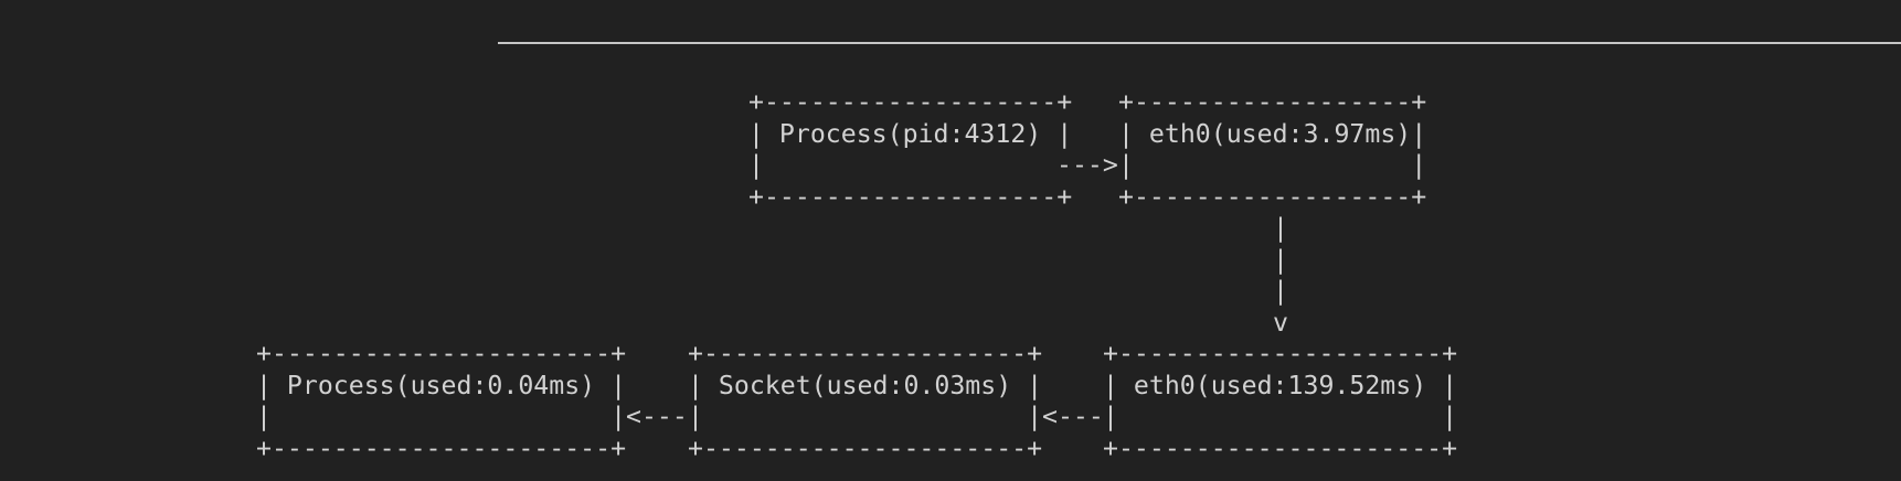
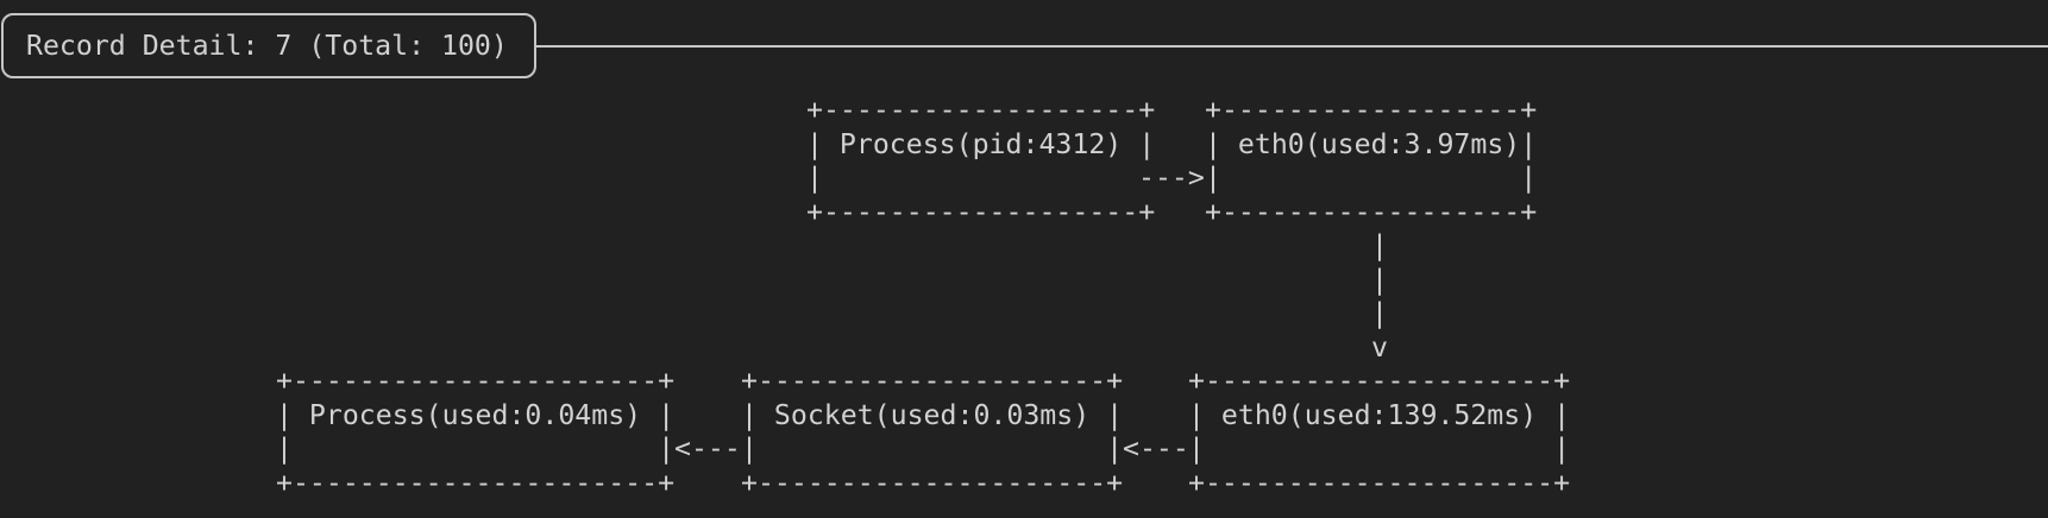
+ Record Detail: 7 (Total: 100)
  +-------------------+
  | Process(pid:4312) |
  |
  +-------------------+
  --->
  +------------------+
  | eth0(used:3.97ms)|
  | |
  +------------------+
  |
  |
  |
  v
  +----------------------+
  | Process(used:0.04ms) |
  | |
  +----------------------+
  <---
  +---------------------+
  | Socket(used:0.03ms) |
  | |
  +---------------------+
  <---
  +---------------------+
  | eth0(used:139.52ms) |
  | |
  +---------------------+
